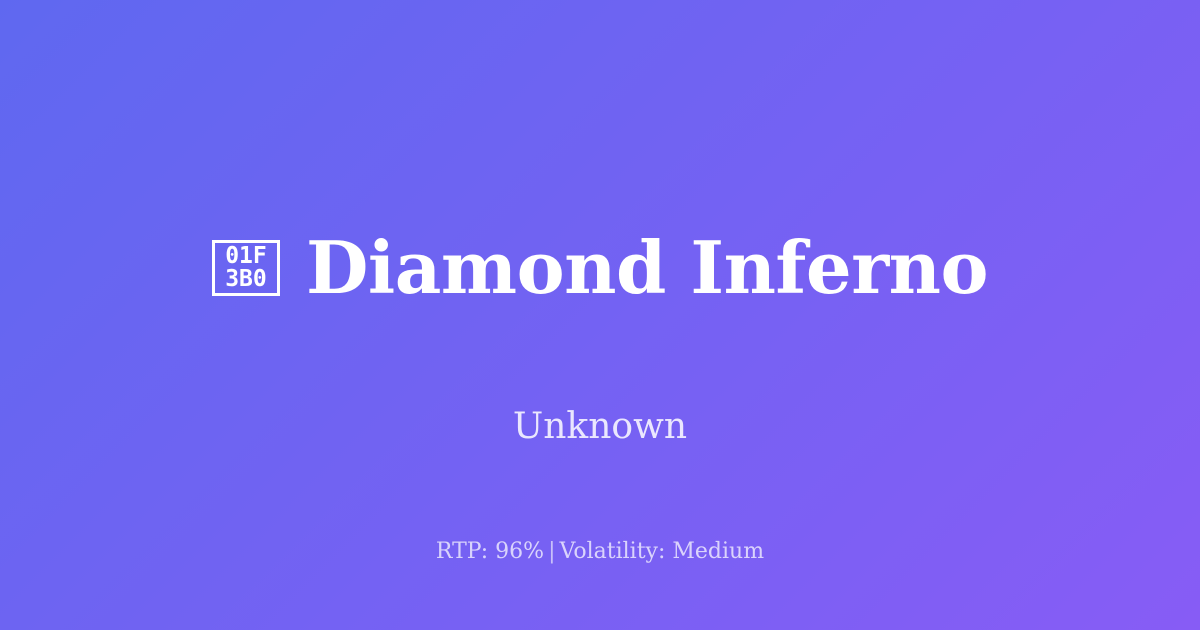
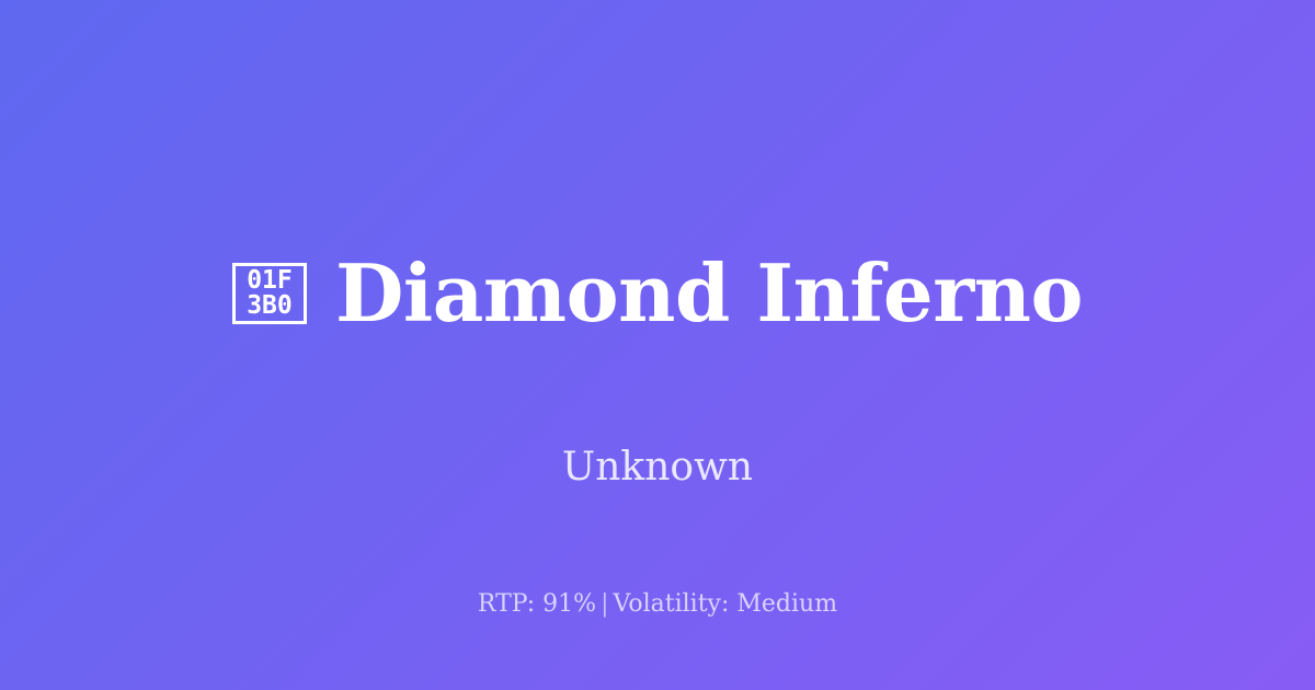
  01F
  3B0
  Diamond Inferno
  Unknown
- RTP: 96% | Volatility: Medium
+ RTP: 91% | Volatility: Medium
